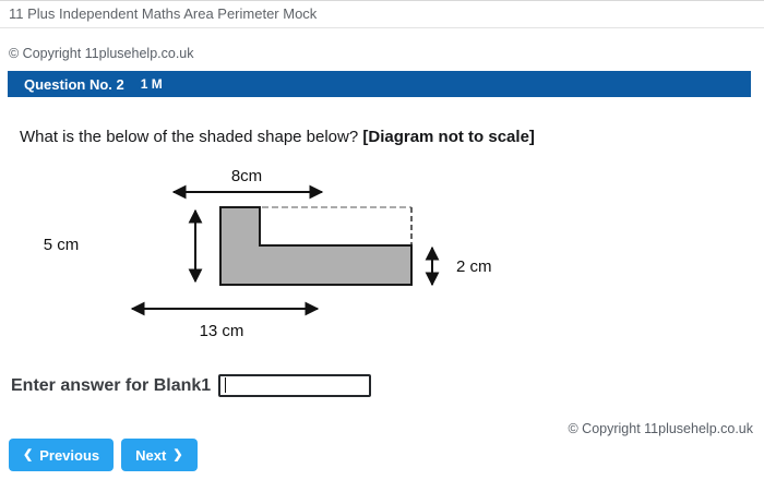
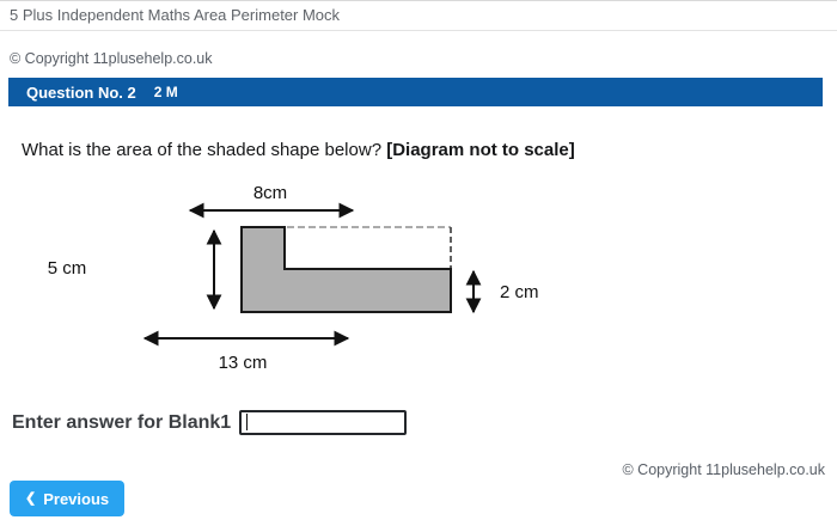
- 11 Plus Independent Maths Area Perimeter Mock
+ 5 Plus Independent Maths Area Perimeter Mock
  © Copyright 11plusehelp.co.uk
  Question No. 2
- 1 M
+ 2 M
- What is the below of the shaded shape below? [Diagram not to scale]
+ What is the area of the shaded shape below? [Diagram not to scale]
  8cm
  5 cm
  2 cm
  13 cm
  Enter answer for Blank1
  © Copyright 11plusehelp.co.uk
  ❮
  Previous
- Next
- ❯
